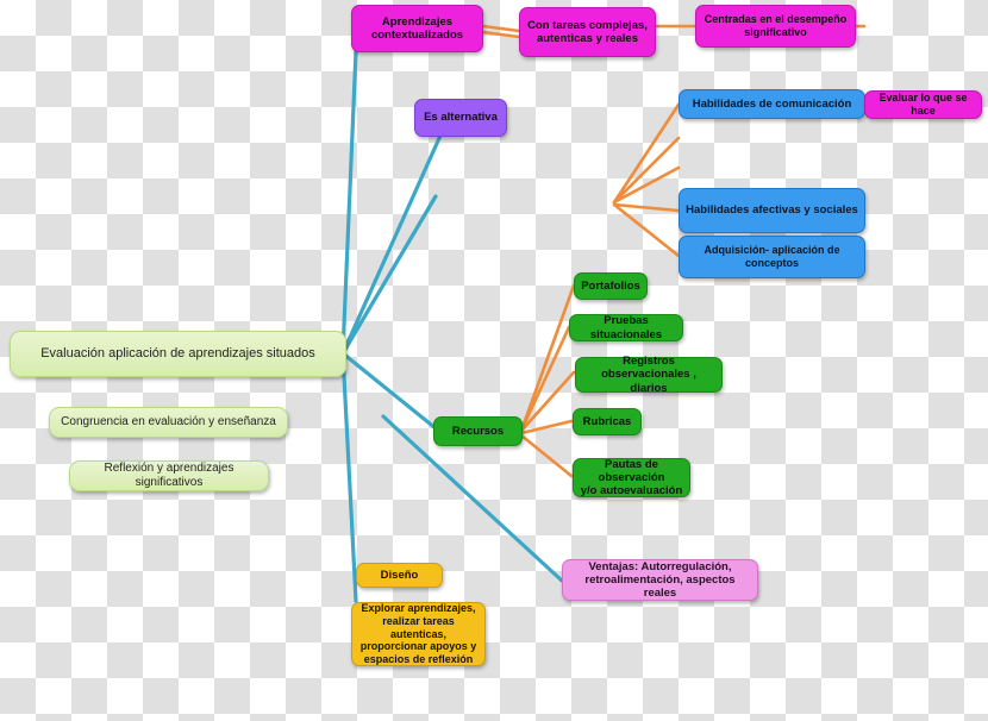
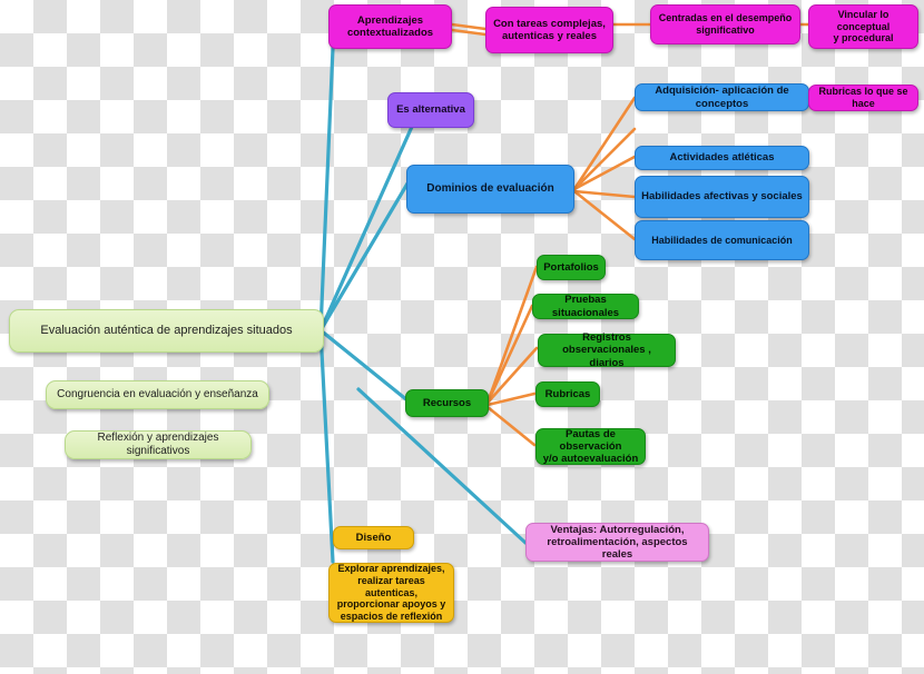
- Evaluación aplicación de aprendizajes situados
+ Evaluación auténtica de aprendizajes situados
  Congruencia en evaluación y enseñanza
  Reflexión y aprendizajes significativos
  Aprendizajes
  contextualizados
  Con tareas complejas,
  autenticas y reales
  Centradas en el desempeño
  significativo
+ Vincular lo conceptual
+ y procedural
  Es alternativa
+ Dominios de evaluación
- Habilidades de comunicación
+ Adquisición- aplicación de conceptos
+ Actividades atléticas
  Habilidades afectivas y sociales
- Adquisición- aplicación de conceptos
+ Habilidades de comunicación
- Evaluar lo que se hace
+ Rubricas lo que se hace
  Recursos
  Portafolios
  Pruebas situacionales
  Registros observacionales ,
  diarios
  Rubricas
  Pautas de observación
  y/o autoevaluación
  Ventajas: Autorregulación,
  retroalimentación, aspectos reales
  Diseño
  Explorar aprendizajes,
  realizar tareas autenticas,
  proporcionar apoyos y
  espacios de reflexión
